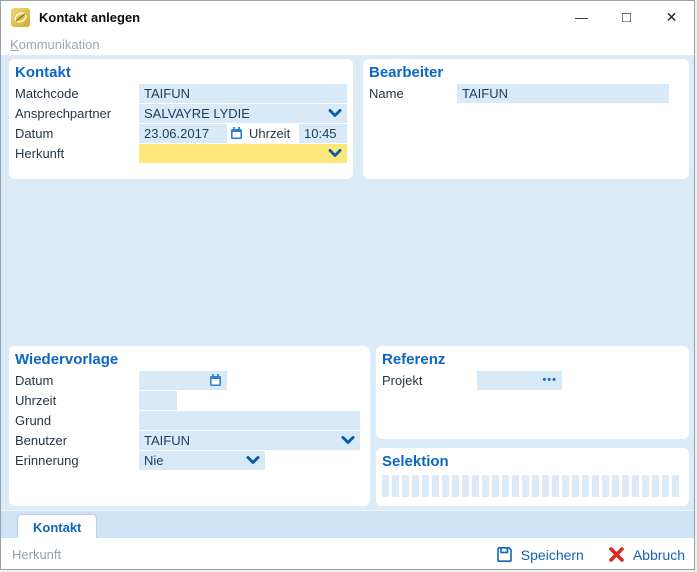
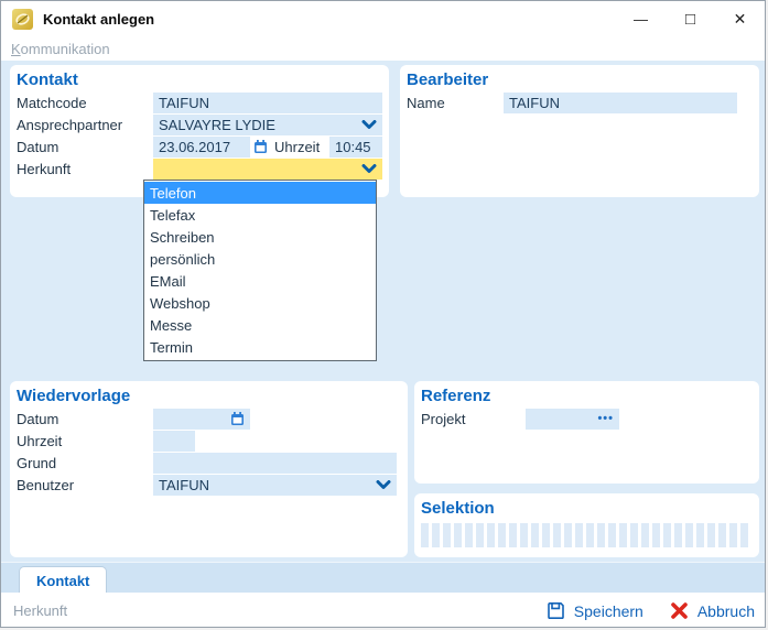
  Kontakt anlegen
  —
  □
  ✕
  Kommunikation
  Kontakt
  Matchcode
  TAIFUN
  Ansprechpartner
  SALVAYRE LYDIE
  Datum
  23.06.2017
  Uhrzeit
  10:45
  Herkunft
  Bearbeiter
  Name
  TAIFUN
  Wiedervorlage
  Datum
  Uhrzeit
  Grund
  Benutzer
  TAIFUN
- Erinnerung
- Nie
  Referenz
  Projekt
  •••
  Selektion
+ Telefon
+ Telefax
+ Schreiben
+ persönlich
+ EMail
+ Webshop
+ Messe
+ Termin
  Kontakt
  Herkunft
  Speichern
  Abbruch
